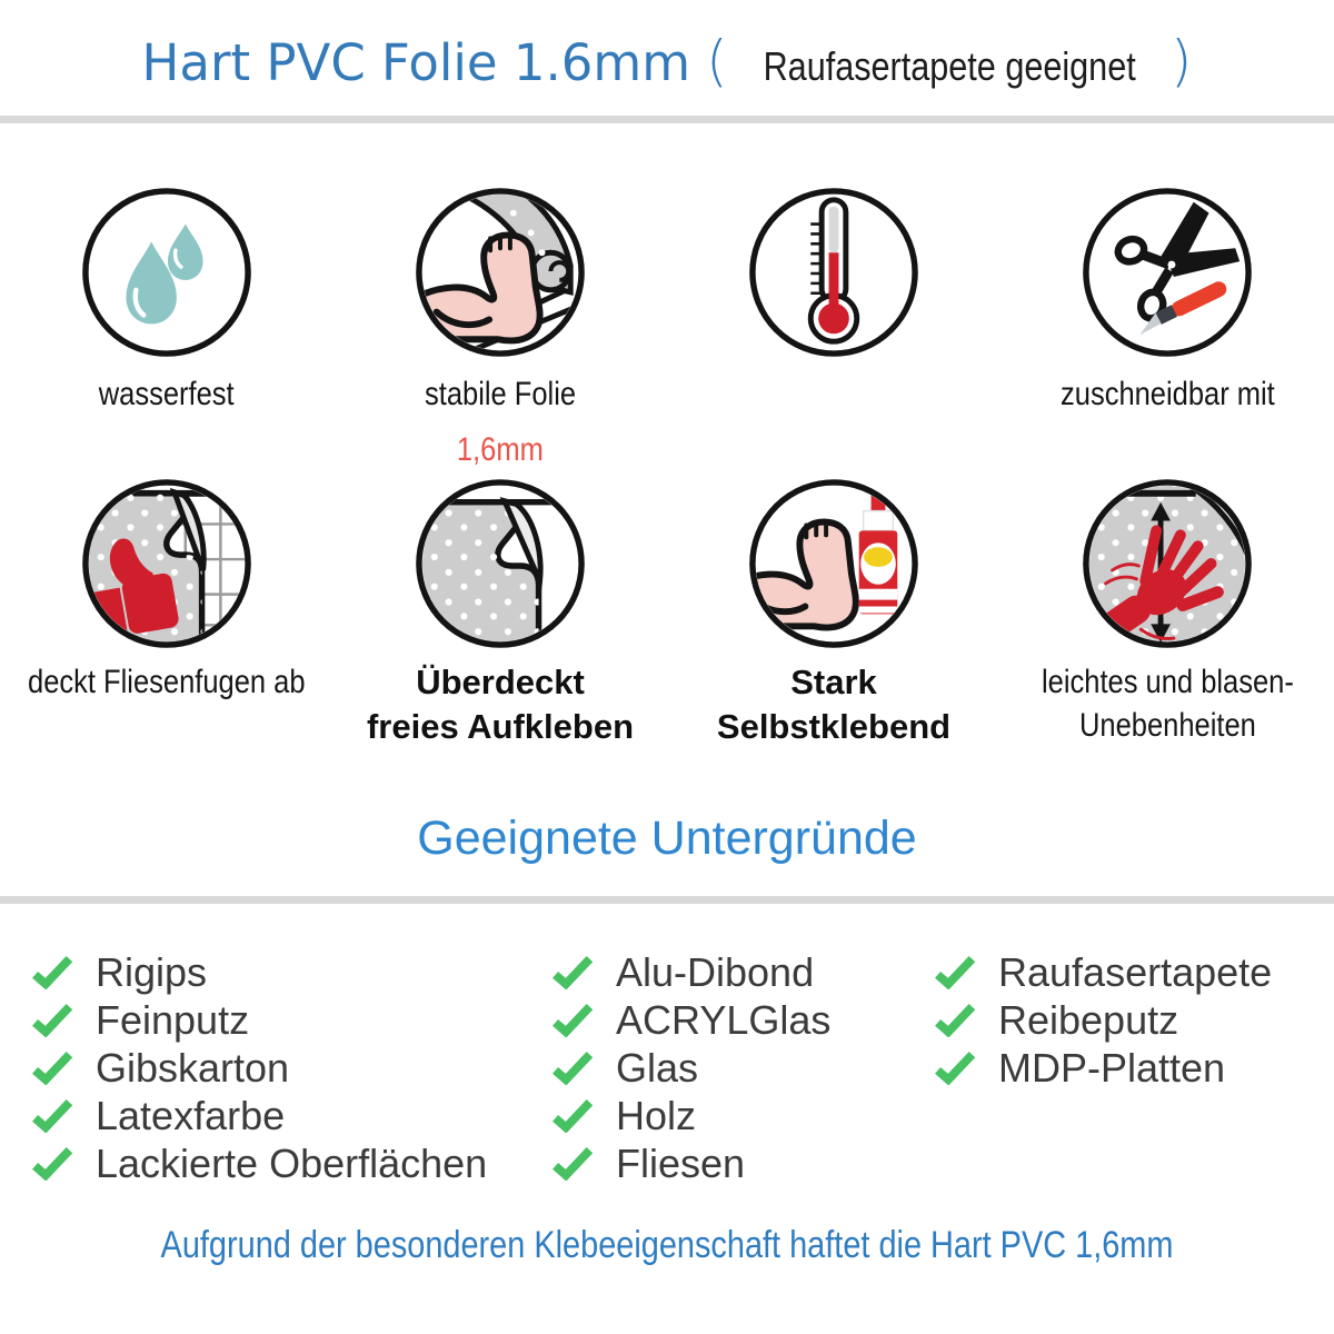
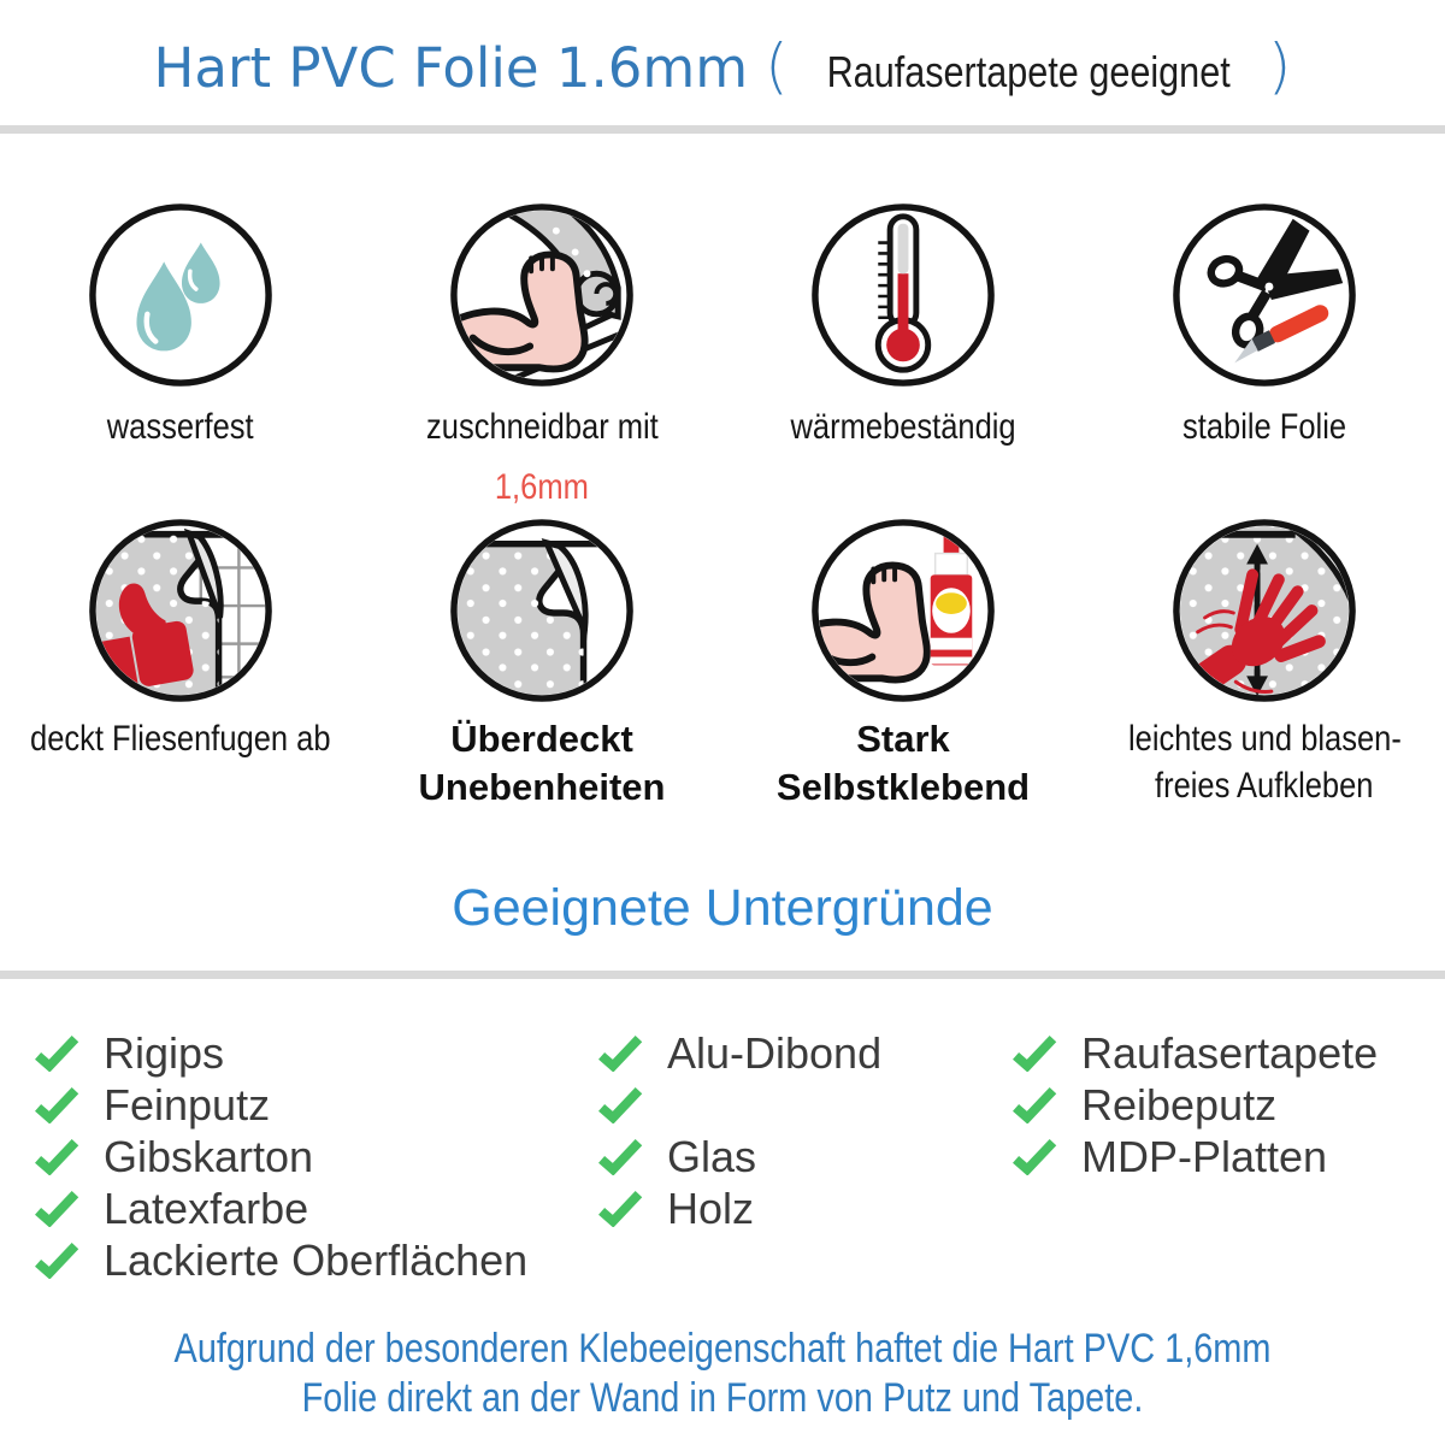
  Hart PVC Folie 1.6mm
  (
  Raufasertapete geeignet
  )
  wasserfest
- stabile Folie
+ zuschneidbar mit
  1,6mm
+ wärmebeständig
- zuschneidbar mit
+ stabile Folie
  deckt Fliesenfugen ab
  Überdeckt
- freies Aufkleben
+ Unebenheiten
  Stark
  Selbstklebend
  leichtes und blasen-
- Unebenheiten
+ freies Aufkleben
  Geeignete Untergründe
  Rigips
  Feinputz
  Gibskarton
  Latexfarbe
  Lackierte Oberflächen
  Alu-Dibond
- ACRYLGlas
  Glas
  Holz
- Fliesen
  Raufasertapete
  Reibeputz
  MDP-Platten
  Aufgrund der besonderen Klebeeigenschaft haftet die Hart PVC 1,6mm
+ Folie direkt an der Wand in Form von Putz und Tapete.
